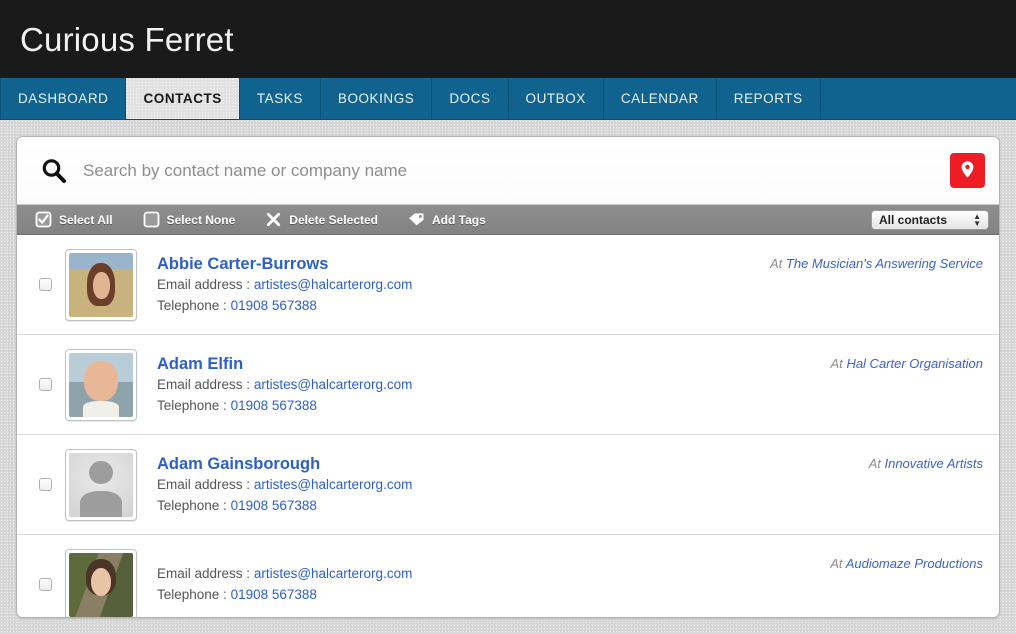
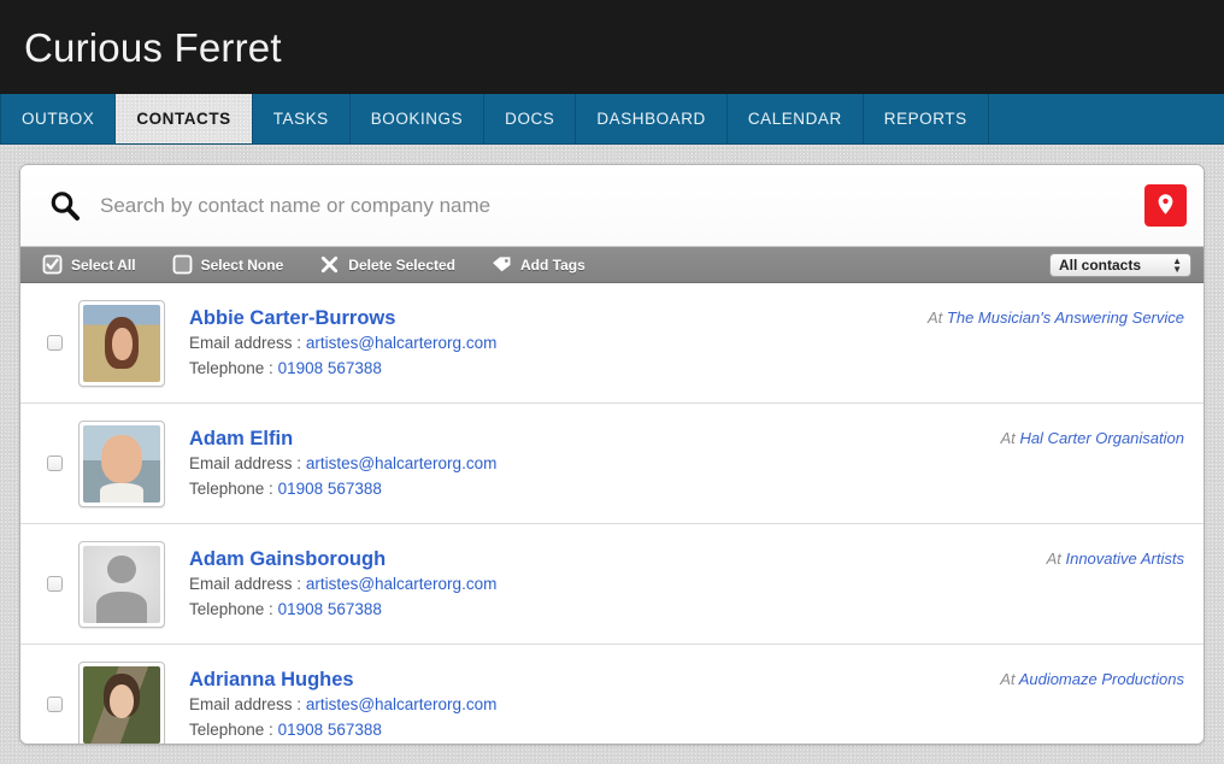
  Curious Ferret
- DASHBOARD
+ OUTBOX
  CONTACTS
  TASKS
  BOOKINGS
  DOCS
- OUTBOX
+ DASHBOARD
  CALENDAR
  REPORTS
  Search by contact name or company name
  Select All
  Select None
  Delete Selected
  Add Tags
  All contacts
  ▲
  ▼
  Abbie Carter-Burrows
  Email address : artistes@halcarterorg.com
  Telephone : 01908 567388
  At The Musician's Answering Service
  Adam Elfin
  Email address : artistes@halcarterorg.com
  Telephone : 01908 567388
  At Hal Carter Organisation
  Adam Gainsborough
  Email address : artistes@halcarterorg.com
  Telephone : 01908 567388
  At Innovative Artists
+ Adrianna Hughes
  Email address : artistes@halcarterorg.com
  Telephone : 01908 567388
  At Audiomaze Productions
